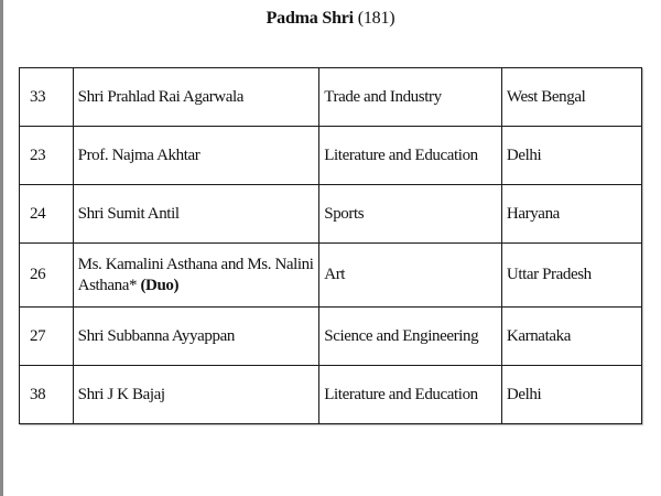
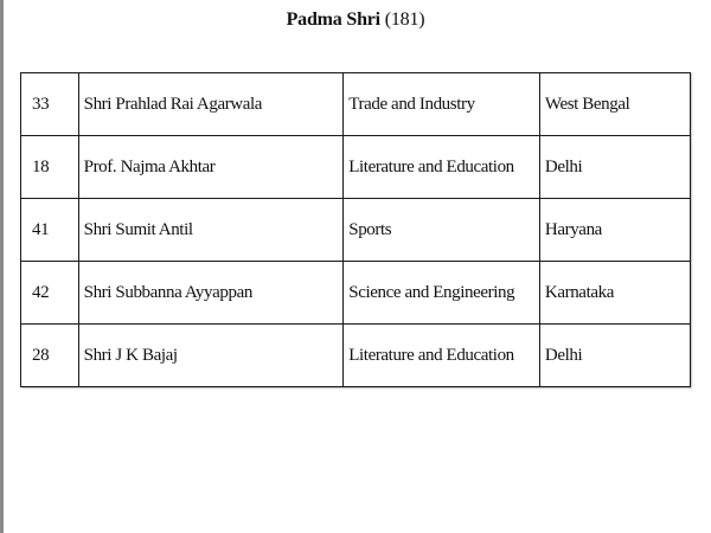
  Padma Shri (181)
  33	Shri Prahlad Rai Agarwala	Trade and Industry	West Bengal
- 23	Prof. Najma Akhtar	Literature and Education	Delhi
+ 18	Prof. Najma Akhtar	Literature and Education	Delhi
- 24	Shri Sumit Antil	Sports	Haryana
+ 41	Shri Sumit Antil	Sports	Haryana
- 26	Ms. Kamalini Asthana and Ms. Nalini Asthana* (Duo)	Art	Uttar Pradesh
- 27	Shri Subbanna Ayyappan	Science and Engineering	Karnataka
+ 42	Shri Subbanna Ayyappan	Science and Engineering	Karnataka
- 38	Shri J K Bajaj	Literature and Education	Delhi
+ 28	Shri J K Bajaj	Literature and Education	Delhi
